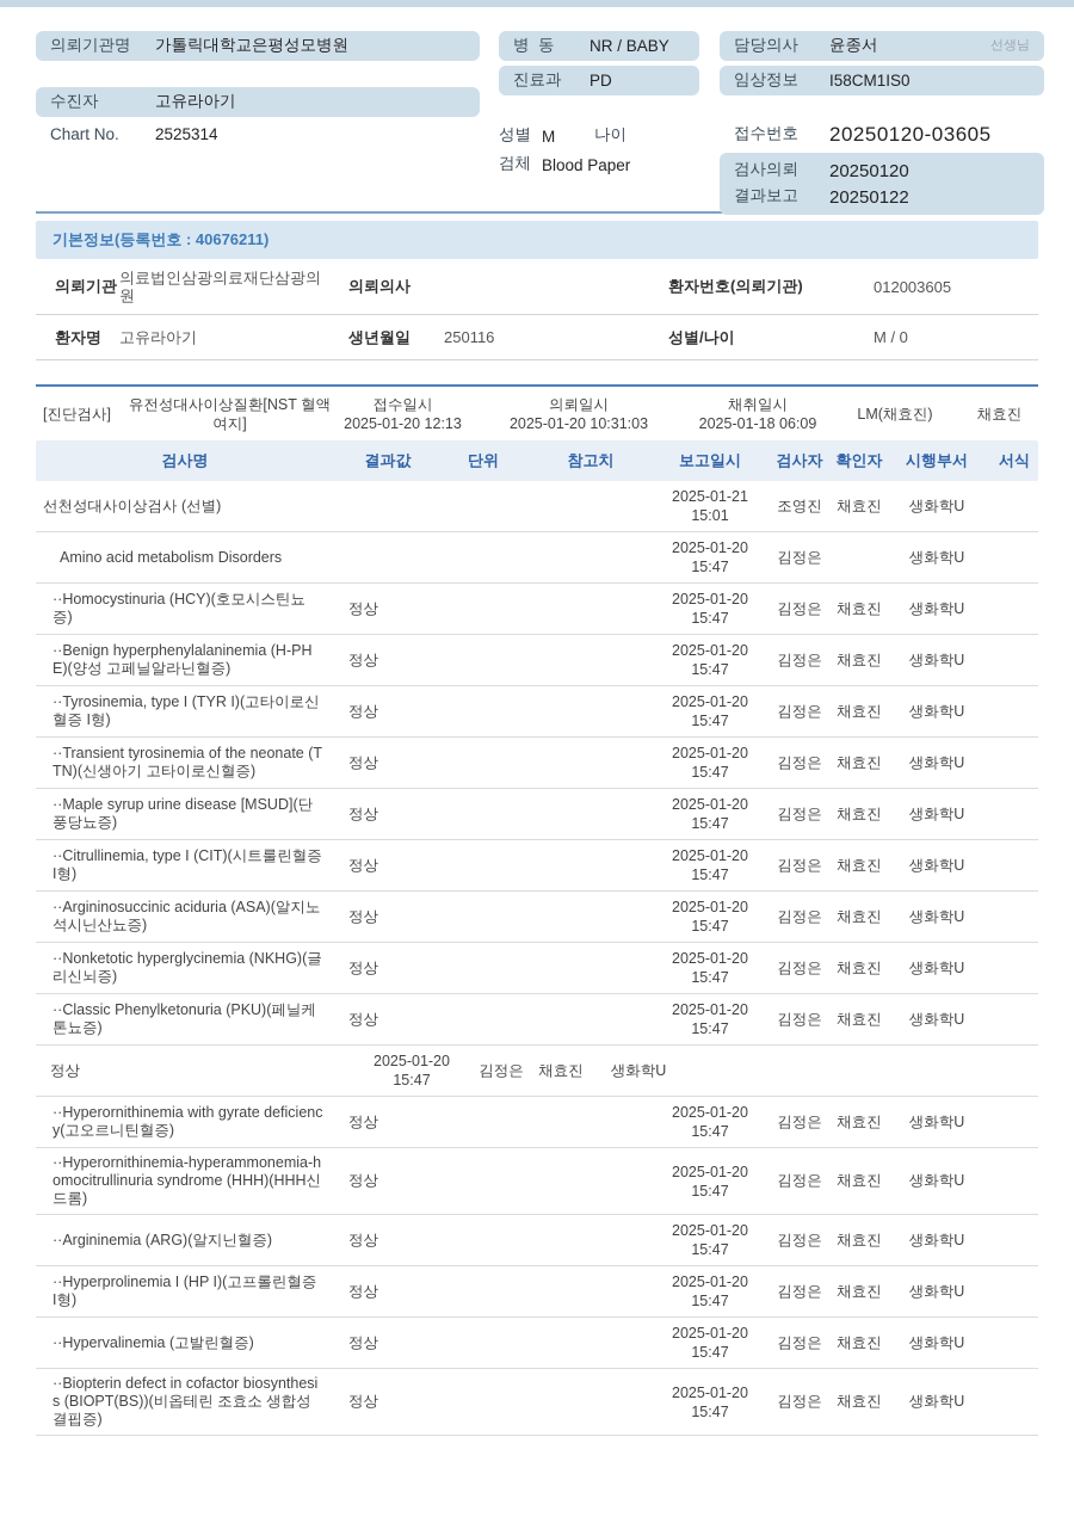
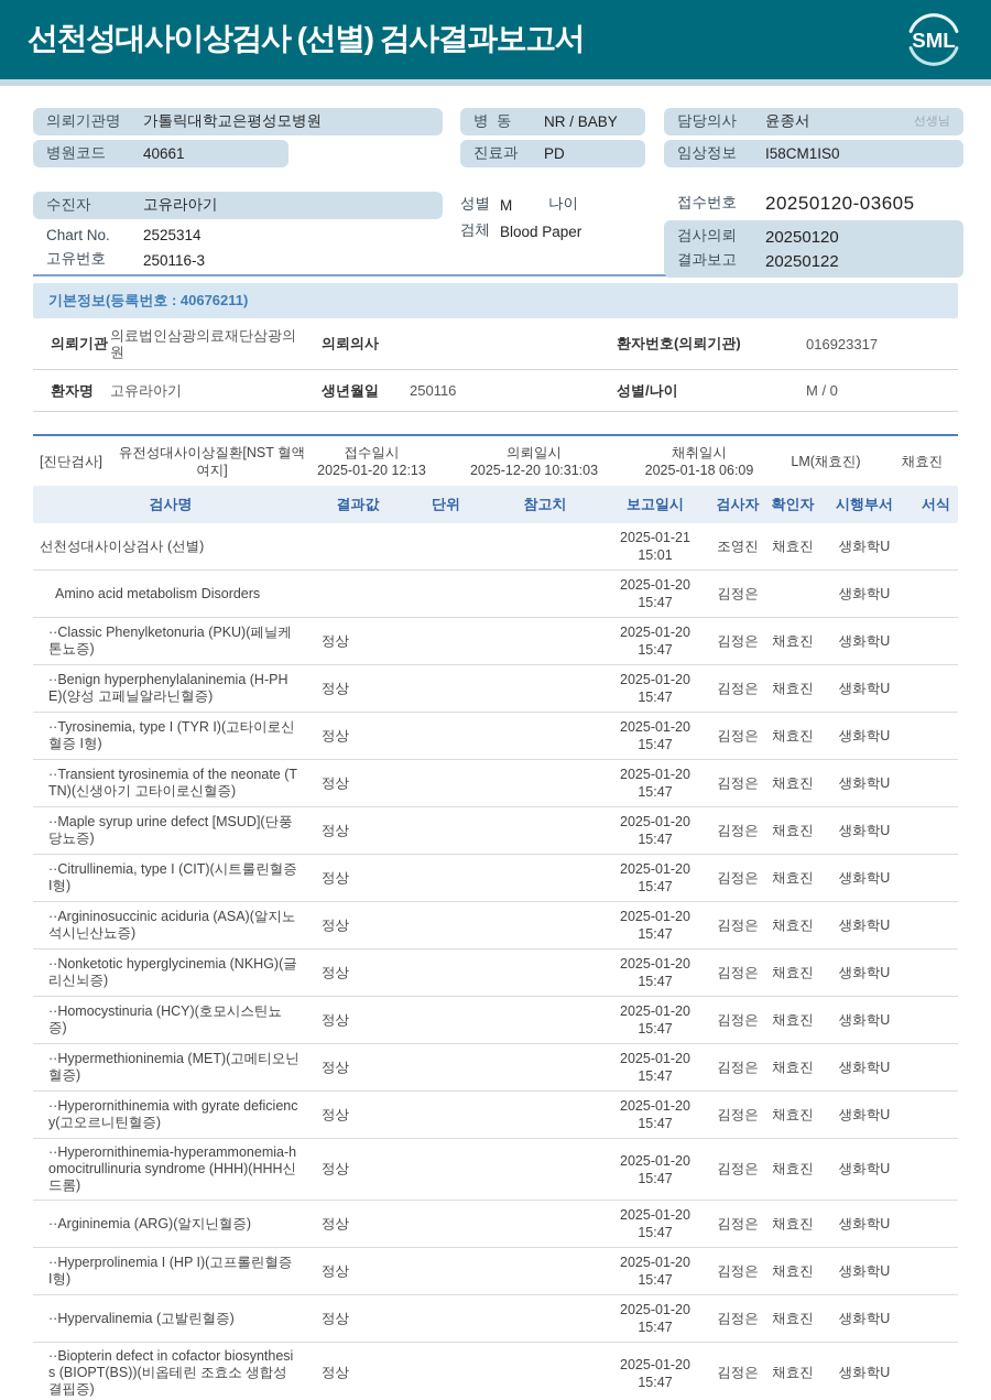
+ 선천성대사이상검사 (선별) 검사결과보고서
+ SML
  의뢰기관명
  가톨릭대학교은평성모병원
+ 병원코드
+ 40661
  수진자
  고유라아기
  Chart No.
  2525314
+ 고유번호
+ 250116-3
  병 동
  NR / BABY
  진료과
  PD
  성별
  M
  나이
  검체
  Blood Paper
  담당의사
  윤종서
  선생님
  임상정보
  I58CM1IS0
  접수번호
  20250120-03605
  검사의뢰
  20250120
  결과보고
  20250122
  기본정보(등록번호 : 40676211)
  의뢰기관
  의료법인삼광의료재단삼광의원
  의뢰의사
  환자번호(의뢰기관)
- 012003605
+ 016923317
  환자명
  고유라아기
  생년월일
  250116
  성별/나이
  M / 0
  [진단검사]
  유전성대사이상질환[NST 혈액 여지]
  접수일시
  2025-01-20 12:13
  의뢰일시
- 2025-01-20 10:31:03
+ 2025-12-20 10:31:03
  채취일시
  2025-01-18 06:09
  LM(채효진)
  채효진
  검사명
  결과값
  단위
  참고치
  보고일시
  검사자
  확인자
  시행부서
  서식
  선천성대사이상검사 (선별)
  2025-01-21
  15:01
  조영진
  채효진
  생화학U
  Amino acid metabolism Disorders
  2025-01-20
  15:47
  김정은
  생화학U
- ··Homocystinuria (HCY)(호모시스틴뇨증)
+ ··Classic Phenylketonuria (PKU)(페닐케톤뇨증)
  정상
  2025-01-20
  15:47
  김정은
  채효진
  생화학U
  ··Benign hyperphenylalaninemia (H-PHE)(양성 고페닐알라닌혈증)
  정상
  2025-01-20
  15:47
  김정은
  채효진
  생화학U
  ··Tyrosinemia, type I (TYR I)(고타이로신혈증 I형)
  정상
  2025-01-20
  15:47
  김정은
  채효진
  생화학U
  ··Transient tyrosinemia of the neonate (TTN)(신생아기 고타이로신혈증)
  정상
  2025-01-20
  15:47
  김정은
  채효진
  생화학U
- ··Maple syrup urine disease [MSUD](단풍당뇨증)
+ ··Maple syrup urine defect [MSUD](단풍당뇨증)
  정상
  2025-01-20
  15:47
  김정은
  채효진
  생화학U
  ··Citrullinemia, type I (CIT)(시트룰린혈증 I형)
  정상
  2025-01-20
  15:47
  김정은
  채효진
  생화학U
  ··Argininosuccinic aciduria (ASA)(알지노석시닌산뇨증)
  정상
  2025-01-20
  15:47
  김정은
  채효진
  생화학U
  ··Nonketotic hyperglycinemia (NKHG)(글리신뇌증)
  정상
  2025-01-20
  15:47
  김정은
  채효진
  생화학U
- ··Classic Phenylketonuria (PKU)(페닐케톤뇨증)
+ ··Homocystinuria (HCY)(호모시스틴뇨증)
  정상
  2025-01-20
  15:47
  김정은
  채효진
  생화학U
+ ··Hypermethioninemia (MET)(고메티오닌혈증)
  정상
  2025-01-20
  15:47
  김정은
  채효진
  생화학U
  ··Hyperornithinemia with gyrate deficiency(고오르니틴혈증)
  정상
  2025-01-20
  15:47
  김정은
  채효진
  생화학U
  ··Hyperornithinemia-hyperammonemia-homocitrullinuria syndrome (HHH)(HHH신드롬)
  정상
  2025-01-20
  15:47
  김정은
  채효진
  생화학U
  ··Argininemia (ARG)(알지닌혈증)
  정상
  2025-01-20
  15:47
  김정은
  채효진
  생화학U
  ··Hyperprolinemia I (HP I)(고프롤린혈증 I형)
  정상
  2025-01-20
  15:47
  김정은
  채효진
  생화학U
  ··Hypervalinemia (고발린혈증)
  정상
  2025-01-20
  15:47
  김정은
  채효진
  생화학U
  ··Biopterin defect in cofactor biosynthesis (BIOPT(BS))(비옵테린 조효소 생합성 결핍증)
  정상
  2025-01-20
  15:47
  김정은
  채효진
  생화학U
